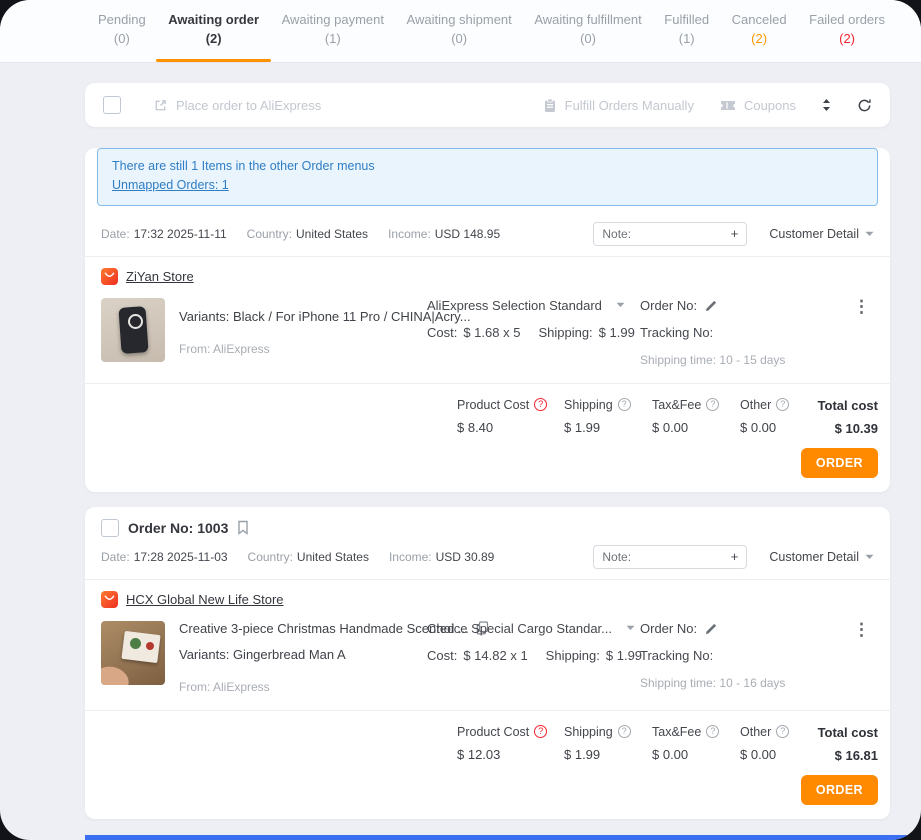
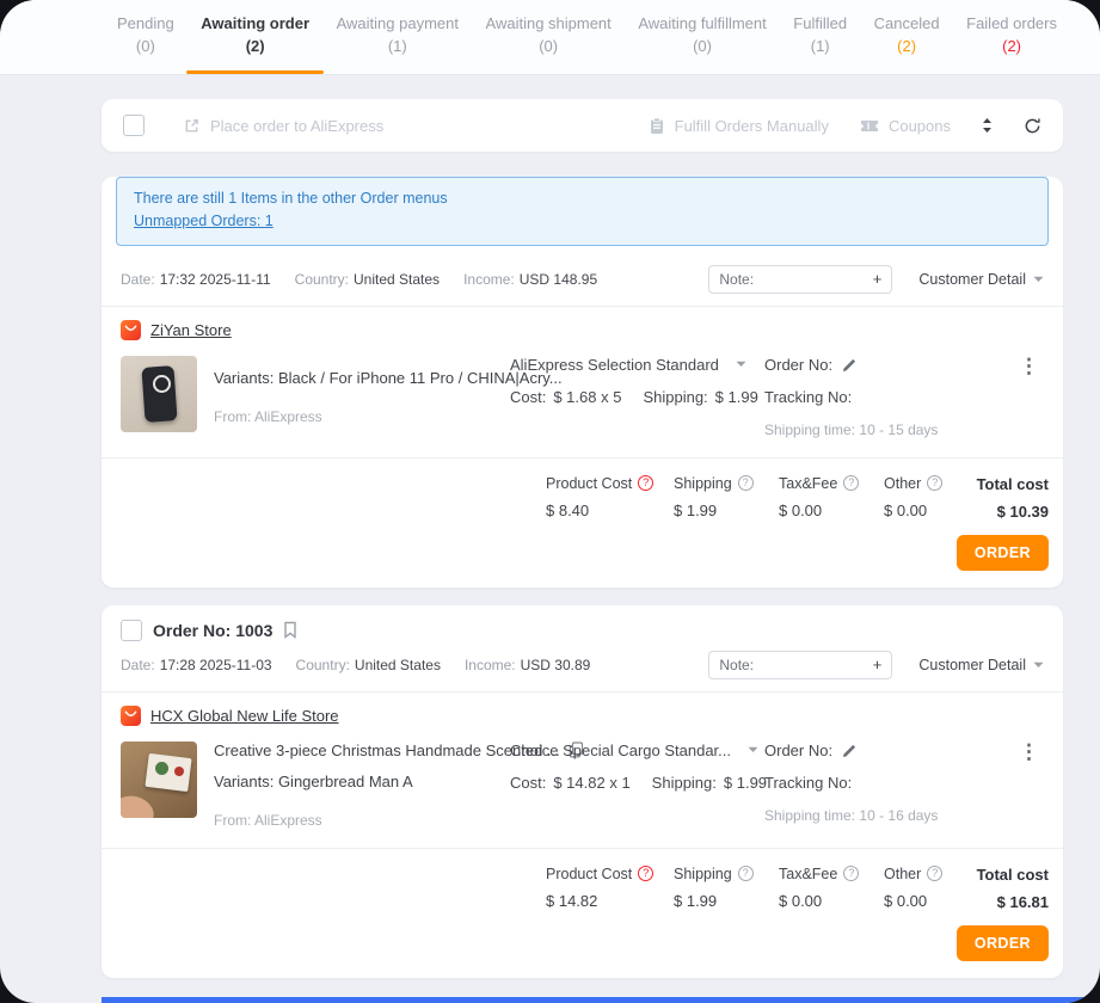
  Pending
  (0)
  Awaiting order
  (2)
  Awaiting payment
  (1)
  Awaiting shipment
  (0)
  Awaiting fulfillment
  (0)
  Fulfilled
  (1)
  Canceled
  (2)
  Failed orders
  (2)
  Place order to AliExpress
  Fulfill Orders Manually
  Coupons
  There are still 1 Items in the other Order menus
  Unmapped Orders: 1
  Date:
  17:32 2025-11-11
  Country:
  United States
  Income:
  USD 148.95
  Note:
  +
  Customer Detail
  ZiYan Store
  Variants: Black / For iPhone 11 Pro / CHIN
  From: AliExpress
  AliExpress Selection Standard
  Cost: $ 1.68 x 5 Shipping: $ 1.99
  Order No:
  Tracking No:
  Shipping time: 10 - 15 days
  ⋮
  Product Cost
  ?
  $ 8.40
  Shipping
  ?
  $ 1.99
  Tax&Fee
  ?
  $ 0.00
  Other
  ?
  $ 0.00
  Total cost
  $ 10.39
  ORDER
  Order No: 1003
  Date:
  17:28 2025-11-03
  Country:
  United States
  Income:
  USD 30.89
  Note:
  +
  Customer Detail
  HCX Global New Life Store
  Creative 3-piece Christmas Handmade Scented ...
  Variants: Gingerbread Man A
  From: AliExpress
  Choice Special Cargo Standar...
  Cost: $ 14.82 x 1 Shipping: $ 1.99
  Order No:
  Tracking No:
  Shipping time: 10 - 16 days
  ⋮
  Product Cost
  ?
- $ 12.03
+ $ 14.82
  Shipping
  ?
  $ 1.99
  Tax&Fee
  ?
  $ 0.00
  Other
  ?
  $ 0.00
  Total cost
  $ 16.81
  ORDER
